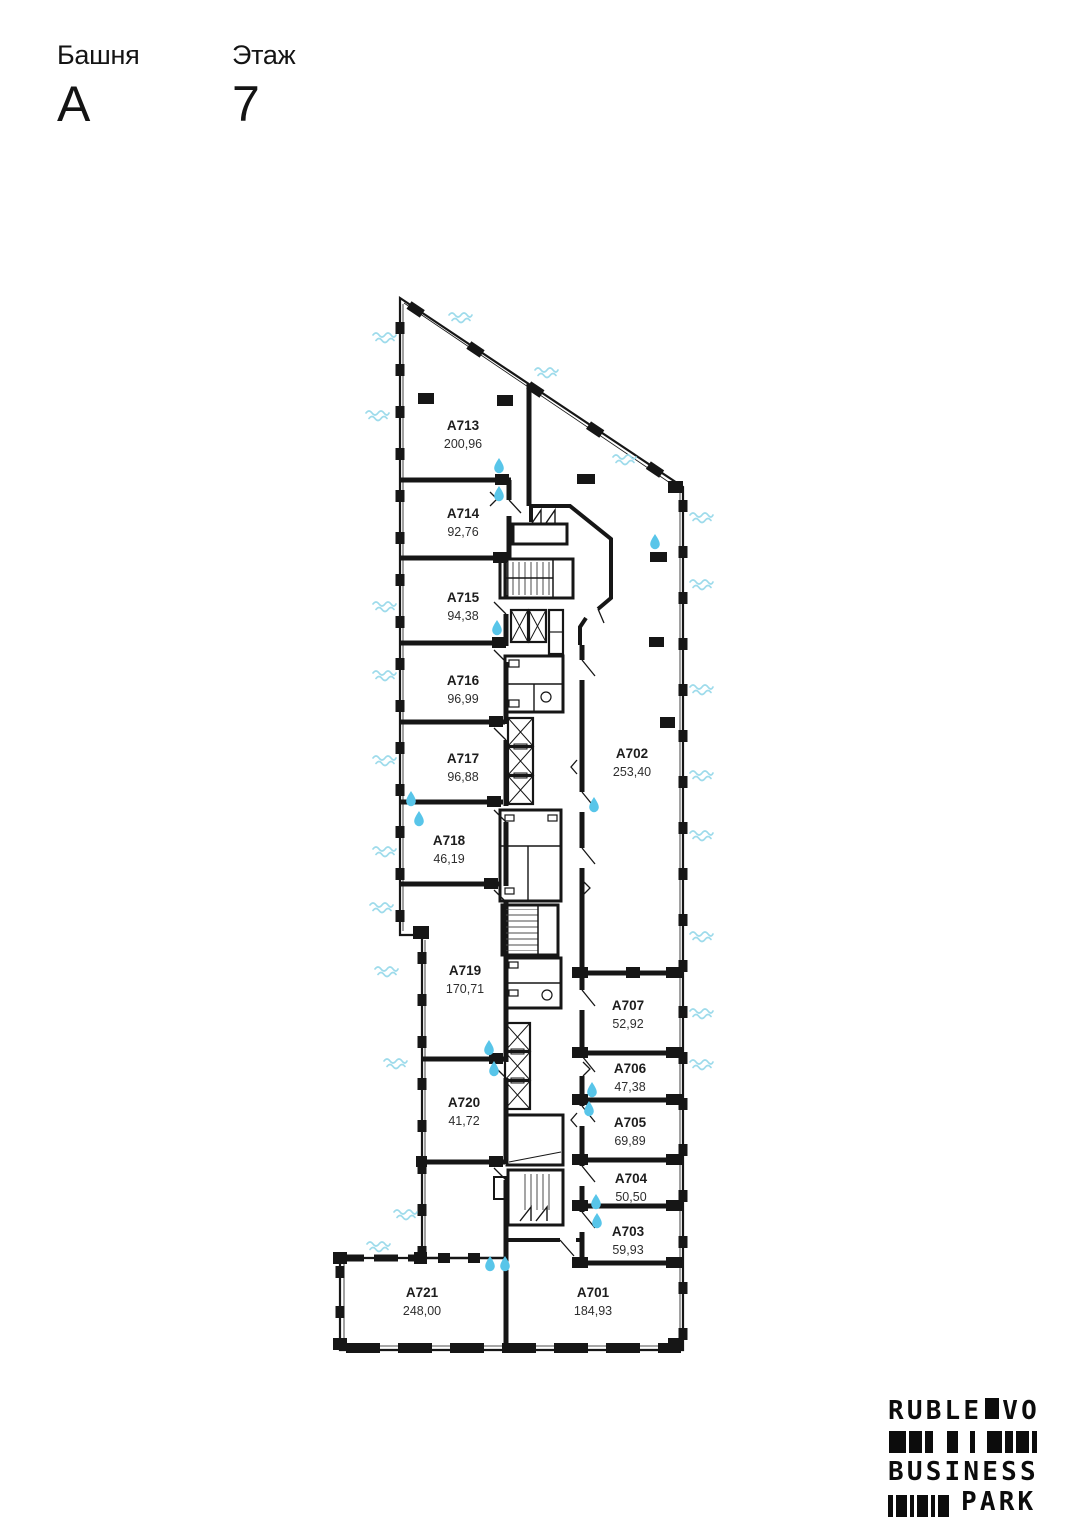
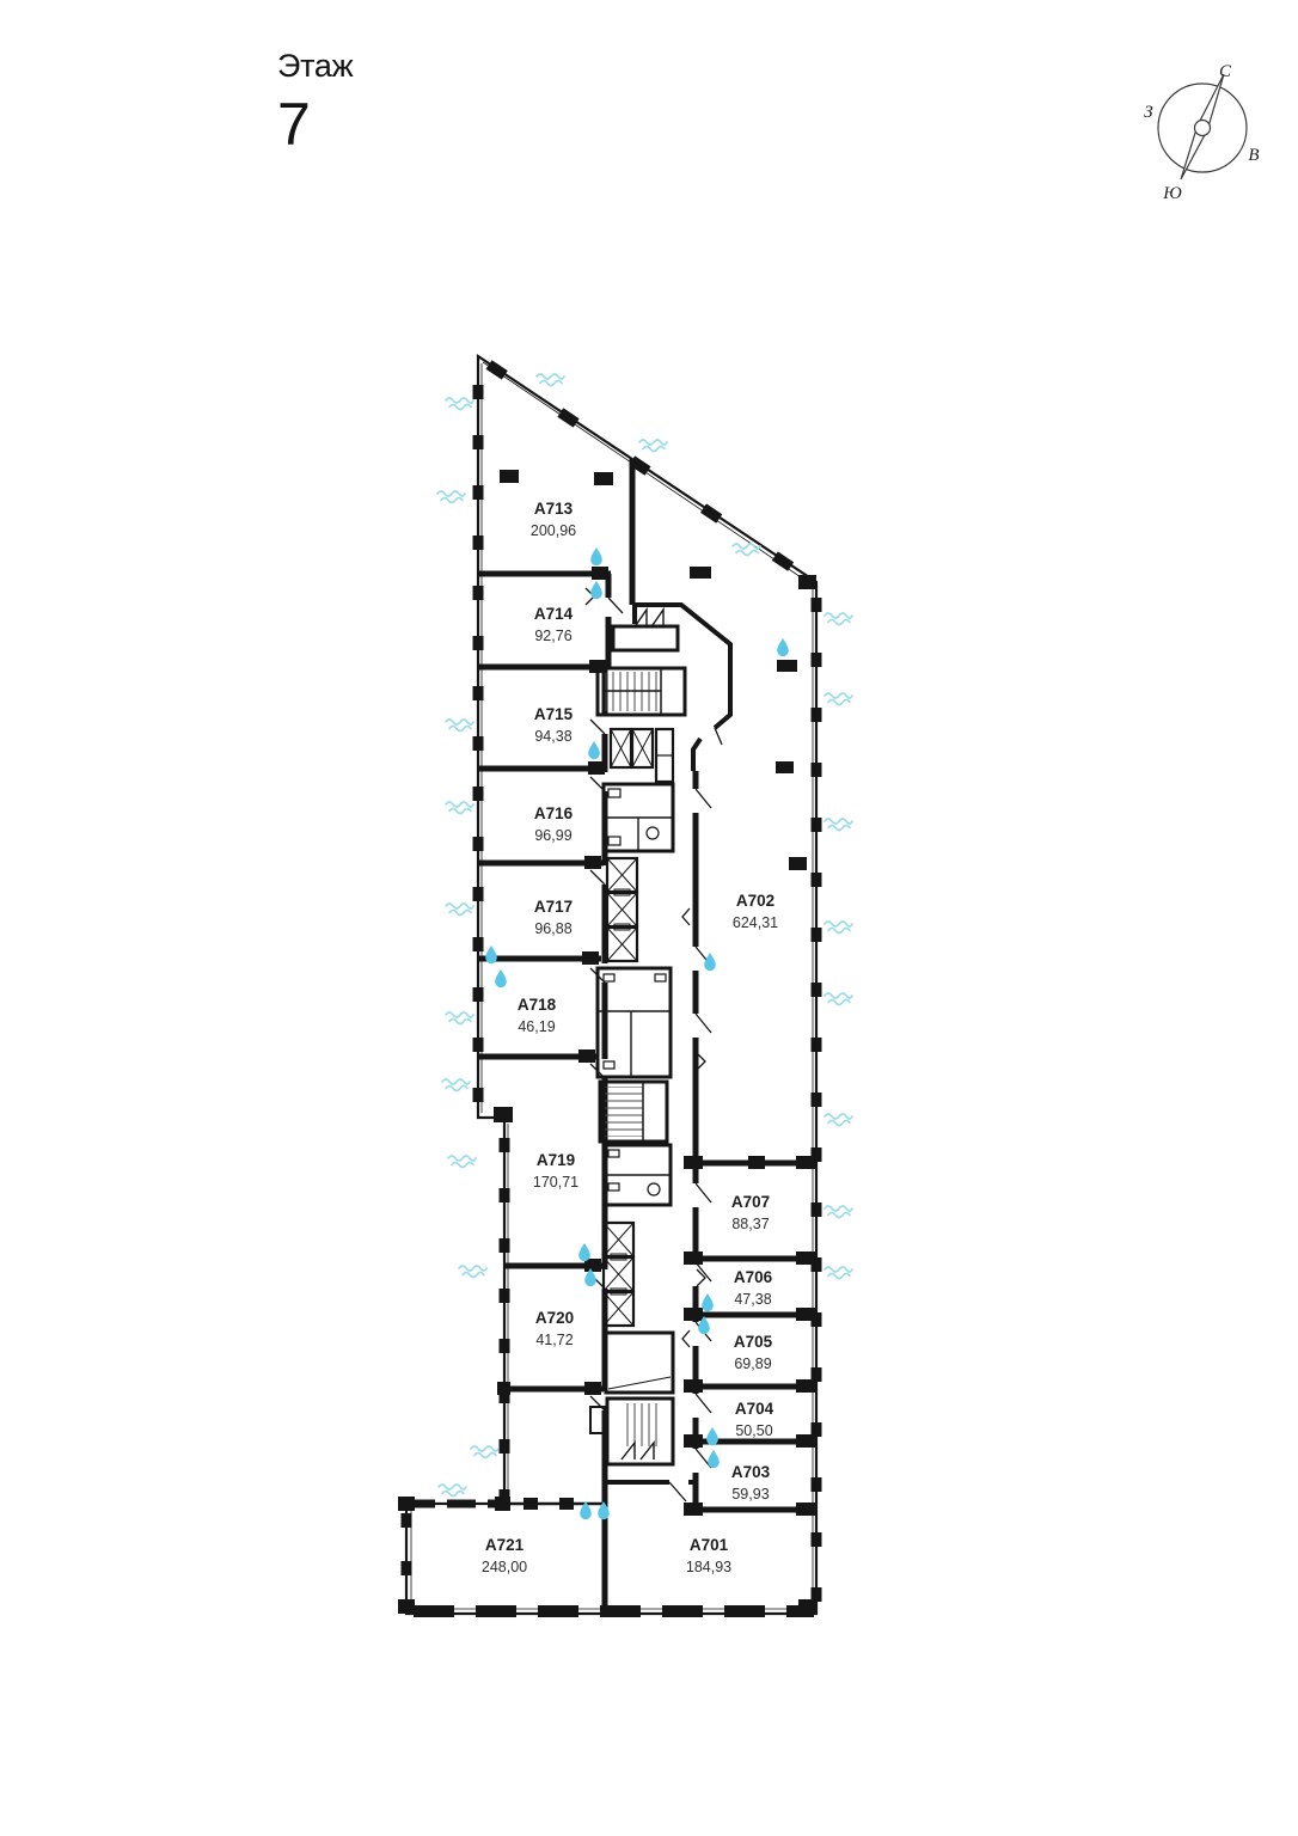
- Башня
- А
  Этаж
  7
+ С
+ В
+ Ю
+ З
  A713
  200,96
  A714
  92,76
  A715
  94,38
  A716
  96,99
  A717
  96,88
  A718
  46,19
  A719
  170,71
  A720
  41,72
  A721
  248,00
  A702
- 253,40
+ 624,31
  A707
- 52,92
+ 88,37
  A706
  47,38
  A705
  69,89
  A704
  50,50
  A703
  59,93
  A701
  184,93
- RUBLE VO
- BUSINESS
- PARK
